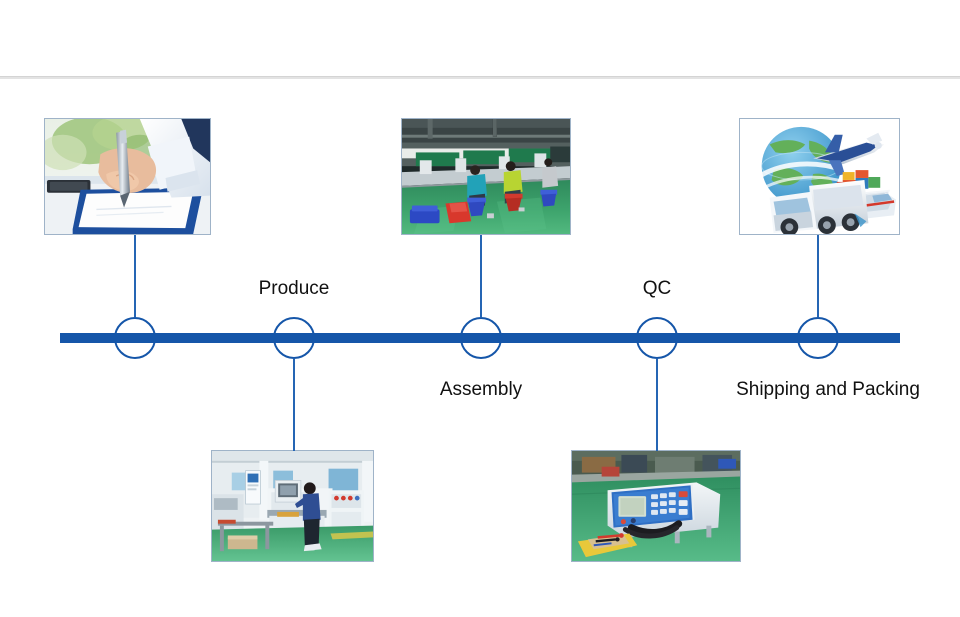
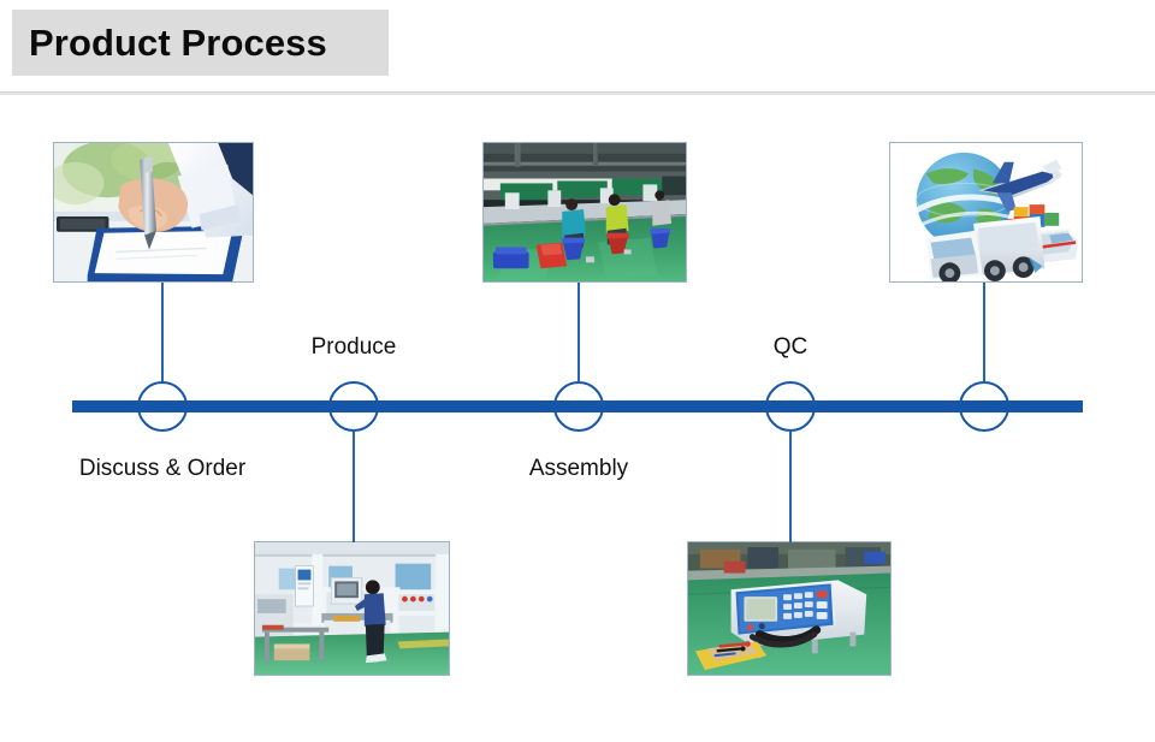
+ Product Process
+ Discuss & Order
  Produce
  Assembly
  QC
- Shipping and Packing
